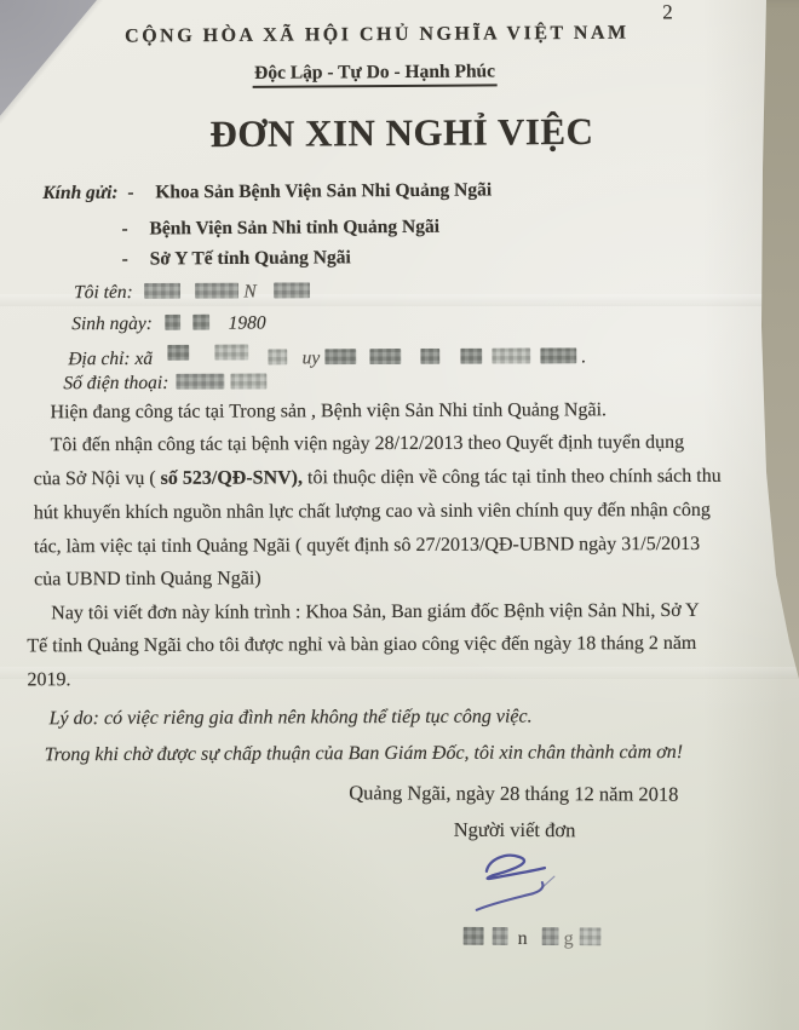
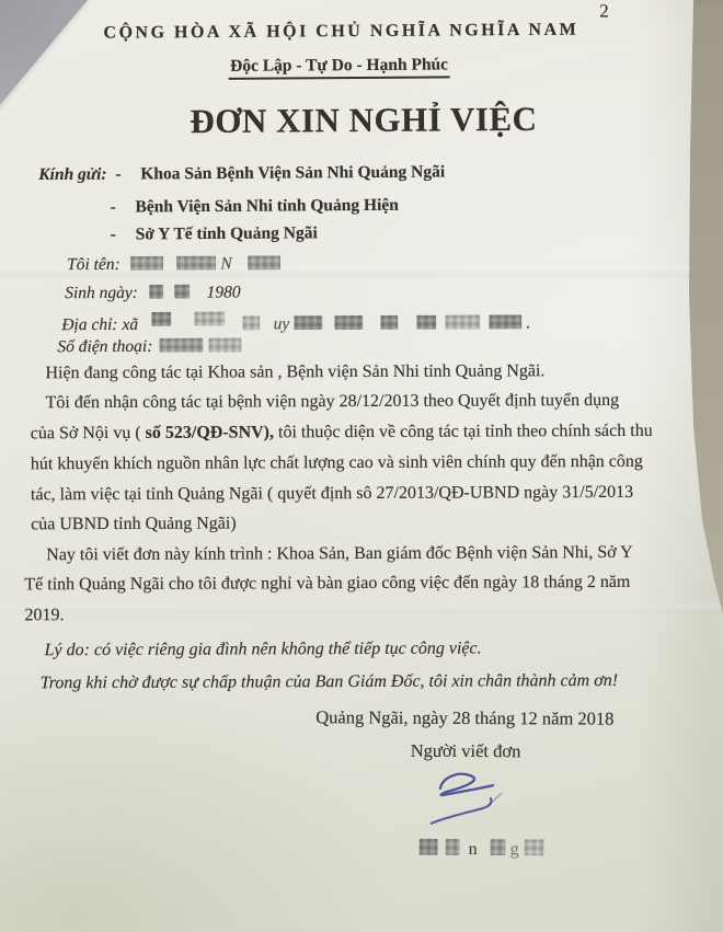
  2
- CỘNG HÒA XÃ HỘI CHỦ NGHĨA VIỆT NAM
+ CỘNG HÒA XÃ HỘI CHỦ NGHĨA NGHĨA NAM
  Độc Lập - Tự Do - Hạnh Phúc
  ĐƠN XIN NGHỈ VIỆC
  Kính gửi: - Khoa Sản Bệnh Viện Sản Nhi Quảng Ngãi
- - Bệnh Viện Sản Nhi tỉnh Quảng Ngãi
+ - Bệnh Viện Sản Nhi tỉnh Quảng Hiện
  - Sở Y Tế tỉnh Quảng Ngãi
  Tôi tên: N
  Sinh ngày: 1980
  Địa chỉ: xã uy .
  Số điện thoại:
- Hiện đang công tác tại Trong sản , Bệnh viện Sản Nhi tỉnh Quảng Ngãi.
+ Hiện đang công tác tại Khoa sản , Bệnh viện Sản Nhi tỉnh Quảng Ngãi.
  Tôi đến nhận công tác tại bệnh viện ngày 28/12/2013 theo Quyết định tuyển dụng
  của Sở Nội vụ ( số 523/QĐ-SNV), tôi thuộc diện về công tác tại tỉnh theo chính sách thu
  hút khuyến khích nguồn nhân lực chất lượng cao và sinh viên chính quy đến nhận công
  tác, làm việc tại tỉnh Quảng Ngãi ( quyết định sô 27/2013/QĐ-UBND ngày 31/5/2013
  của UBND tỉnh Quảng Ngãi)
  Nay tôi viết đơn này kính trình : Khoa Sản, Ban giám đốc Bệnh viện Sản Nhi, Sở Y
  Tế tỉnh Quảng Ngãi cho tôi được nghỉ và bàn giao công việc đến ngày 18 tháng 2 năm
  2019.
  Lý do: có việc riêng gia đình nên không thể tiếp tục công việc.
  Trong khi chờ được sự chấp thuận của Ban Giám Đốc, tôi xin chân thành cảm ơn!
  Quảng Ngãi, ngày 28 tháng 12 năm 2018
  Người viết đơn
  n g
